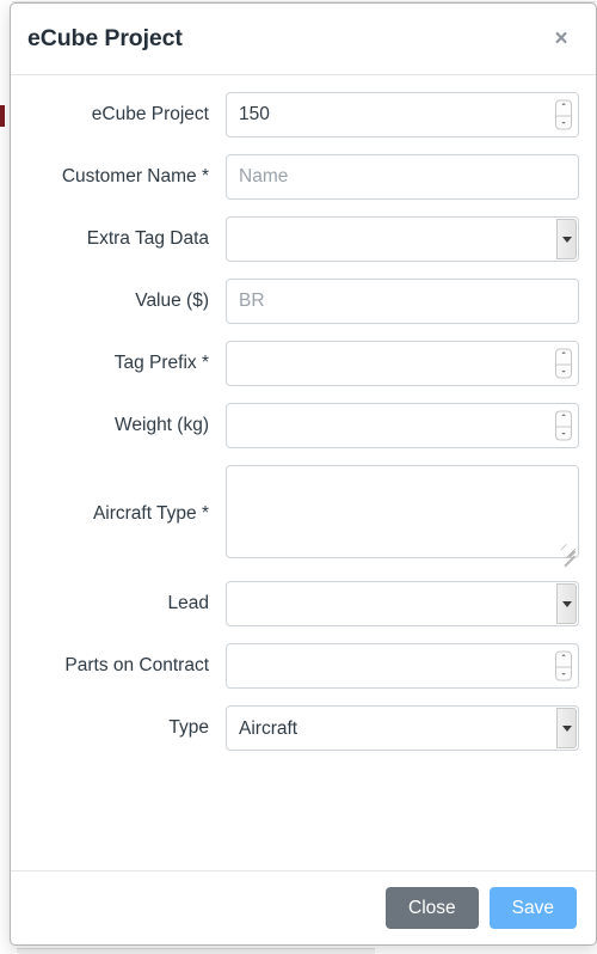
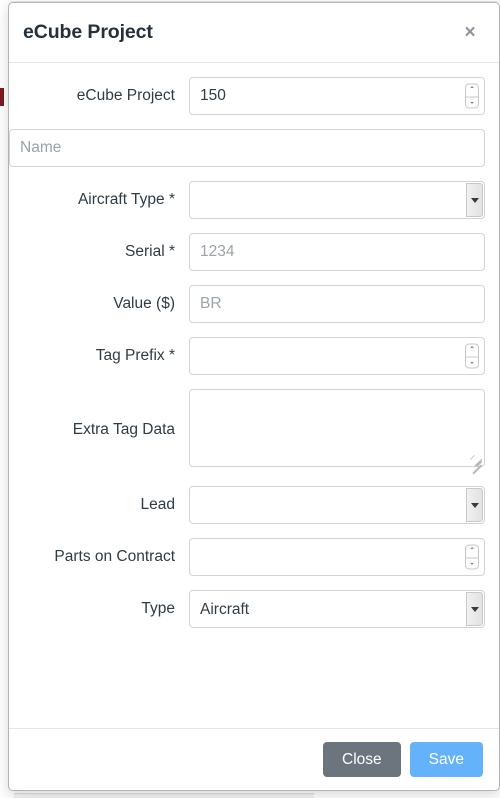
  eCube Project
  ×
  eCube Project
  150
- Customer Name *
  Name
- Extra Tag Data
+ Aircraft Type *
+ Serial *
+ 1234
  Value ($)
  BR
  Tag Prefix *
- Weight (kg)
- Aircraft Type *
+ Extra Tag Data
  Lead
  Parts on Contract
  Type
  Aircraft
  Close
  Save
